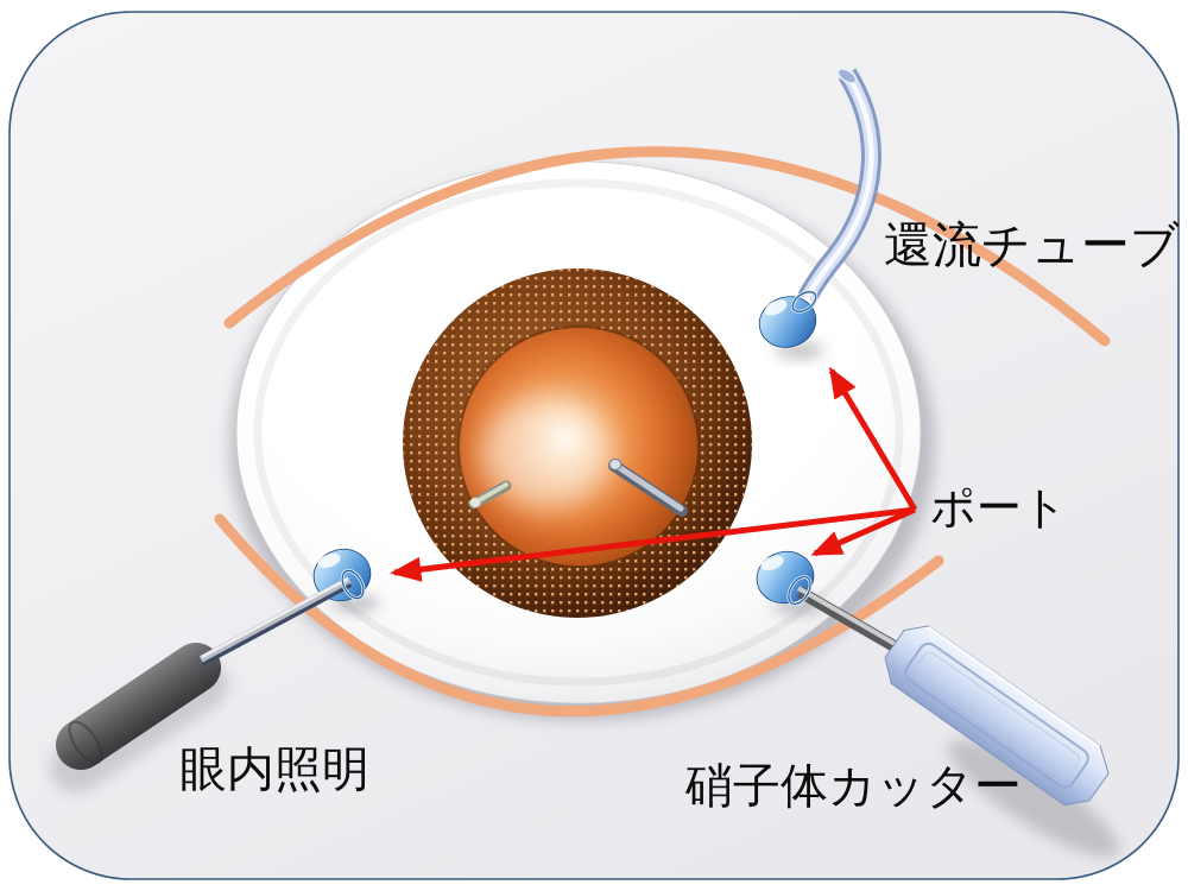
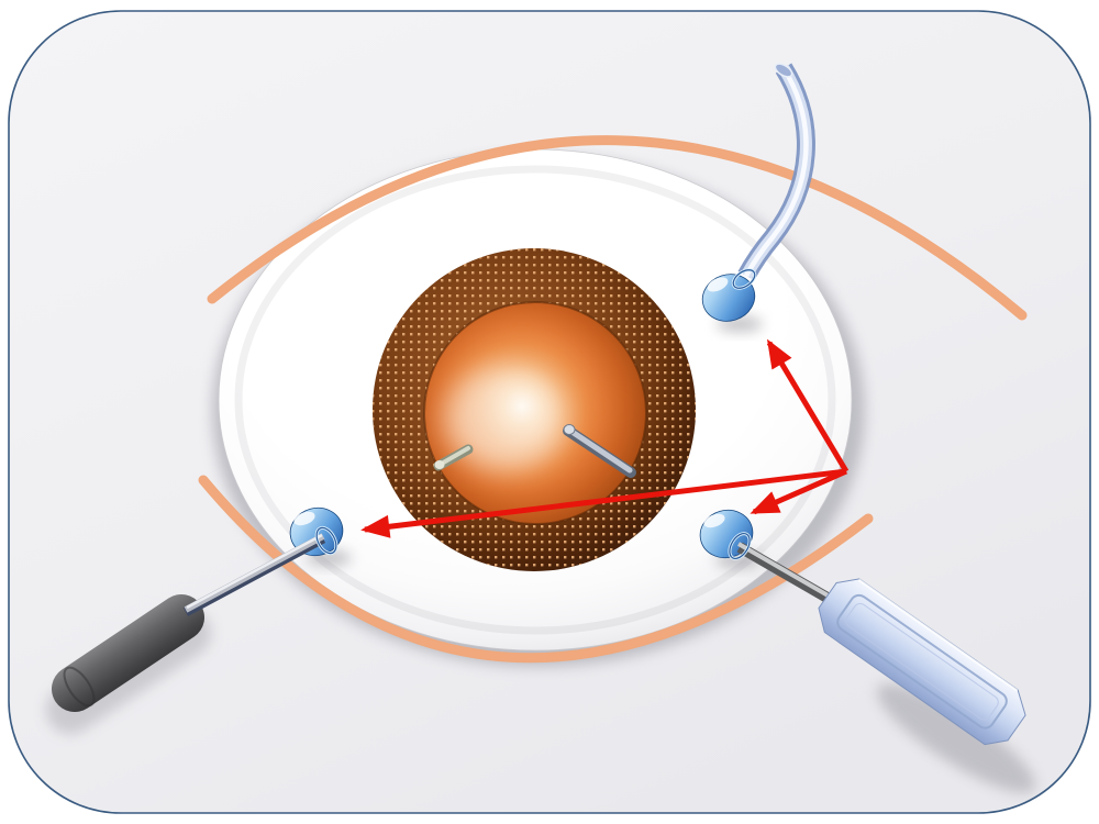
- 還流チューブ
- ポート
- 眼内照明
- 硝子体カッター
